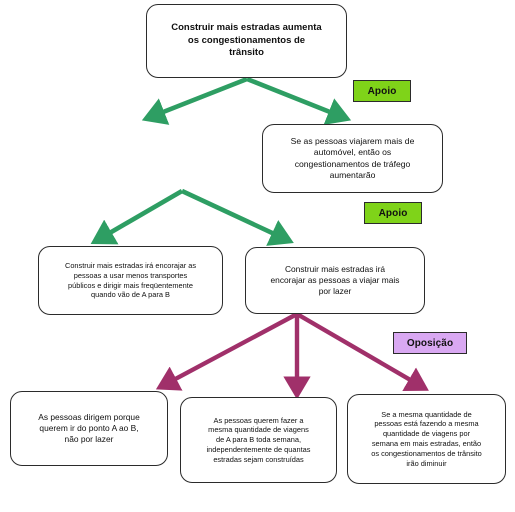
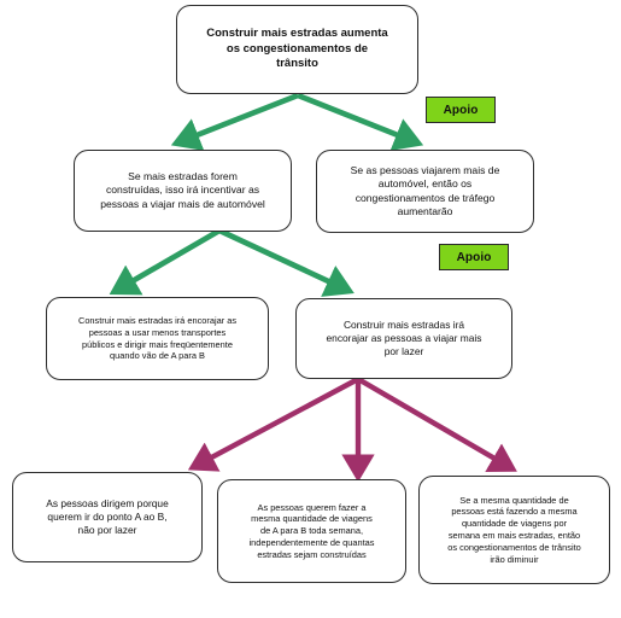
  Construir mais estradas aumenta
  os congestionamentos de
  trânsito
+ Se mais estradas forem
+ construídas, isso irá incentivar as
+ pessoas a viajar mais de automóvel
  Se as pessoas viajarem mais de
  automóvel, então os
  congestionamentos de tráfego
  aumentarão
  Construir mais estradas irá encorajar as
  pessoas a usar menos transportes
  públicos e dirigir mais freqüentemente
  quando vão de A para B
  Construir mais estradas irá
  encorajar as pessoas a viajar mais
  por lazer
  As pessoas dirigem porque
  querem ir do ponto A ao B,
  não por lazer
  As pessoas querem fazer a
  mesma quantidade de viagens
  de A para B toda semana,
  independentemente de quantas
  estradas sejam construídas
  Se a mesma quantidade de
  pessoas está fazendo a mesma
  quantidade de viagens por
  semana em mais estradas, então
  os congestionamentos de trânsito
  irão diminuir
  Apoio
  Apoio
- Oposição
